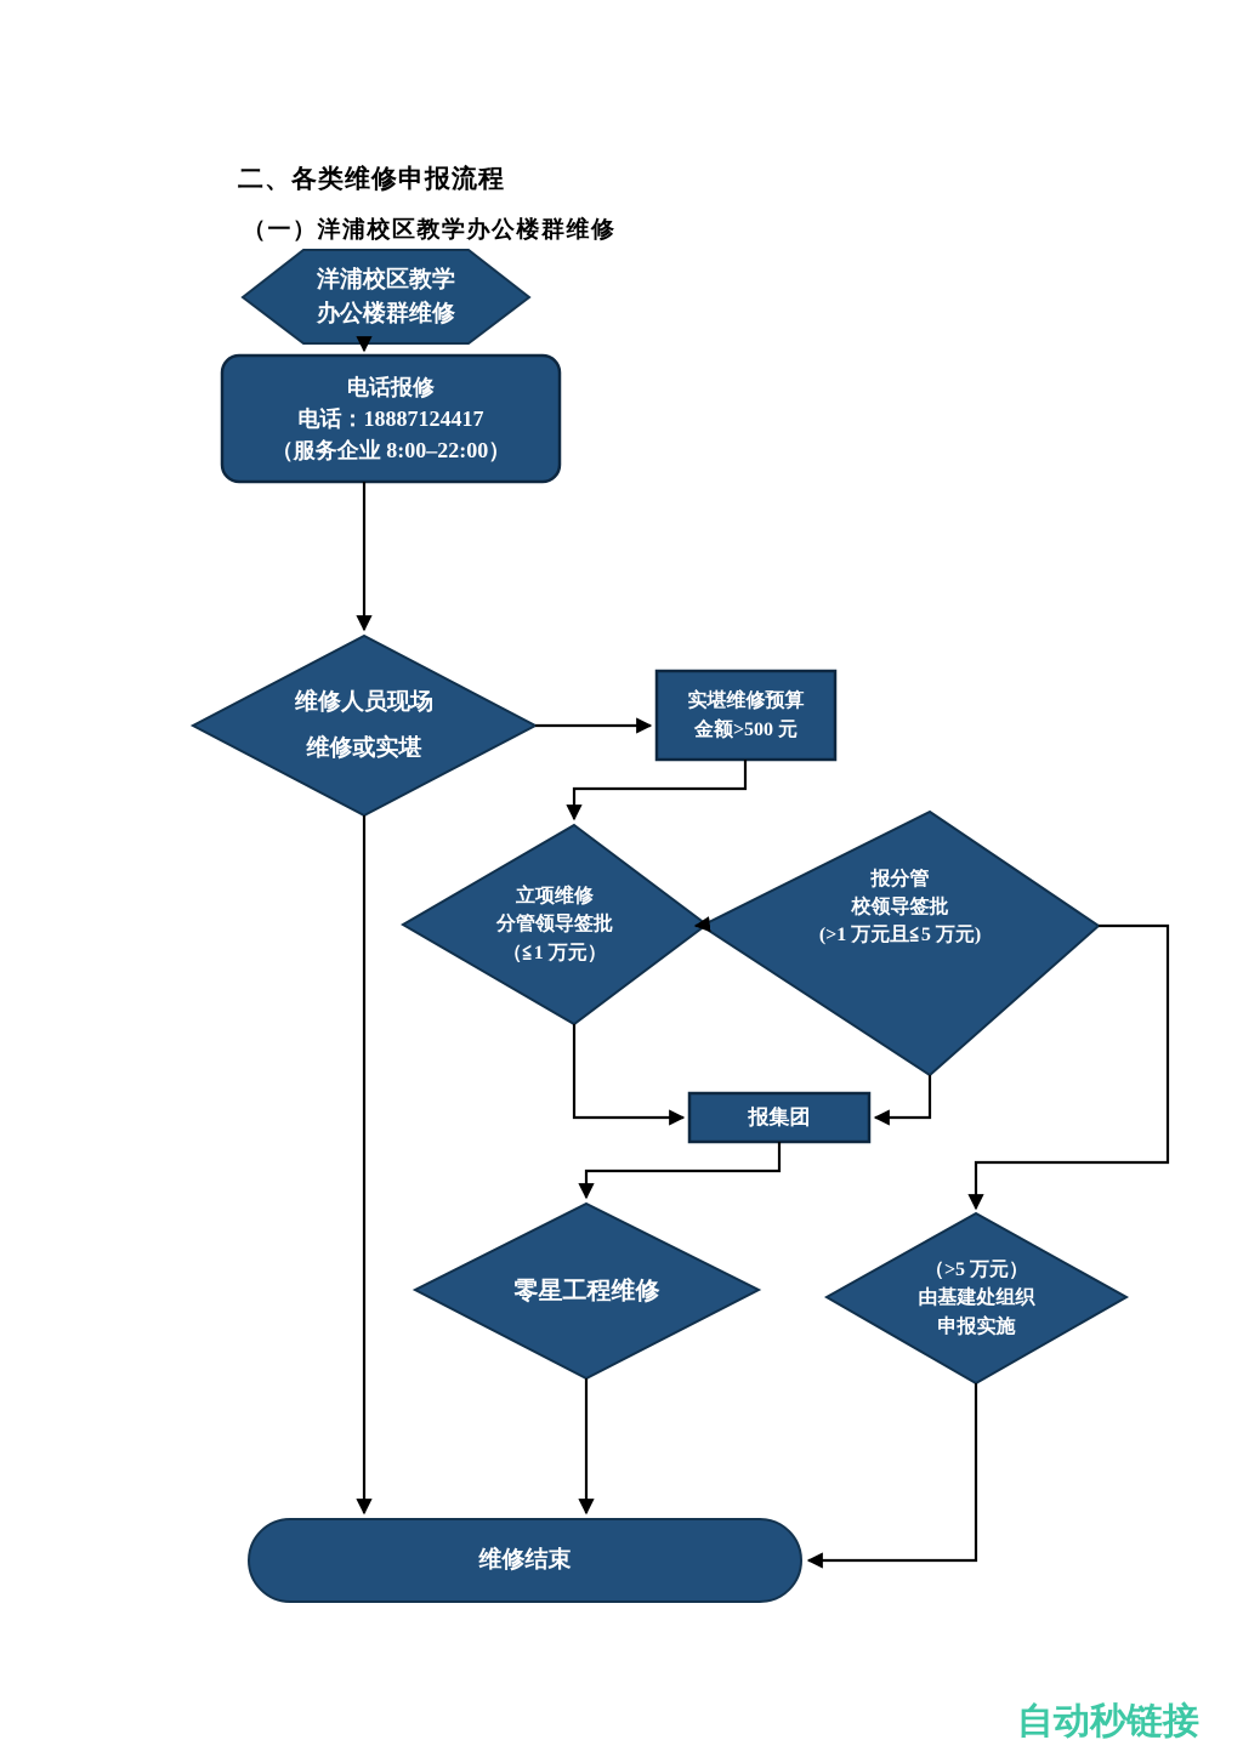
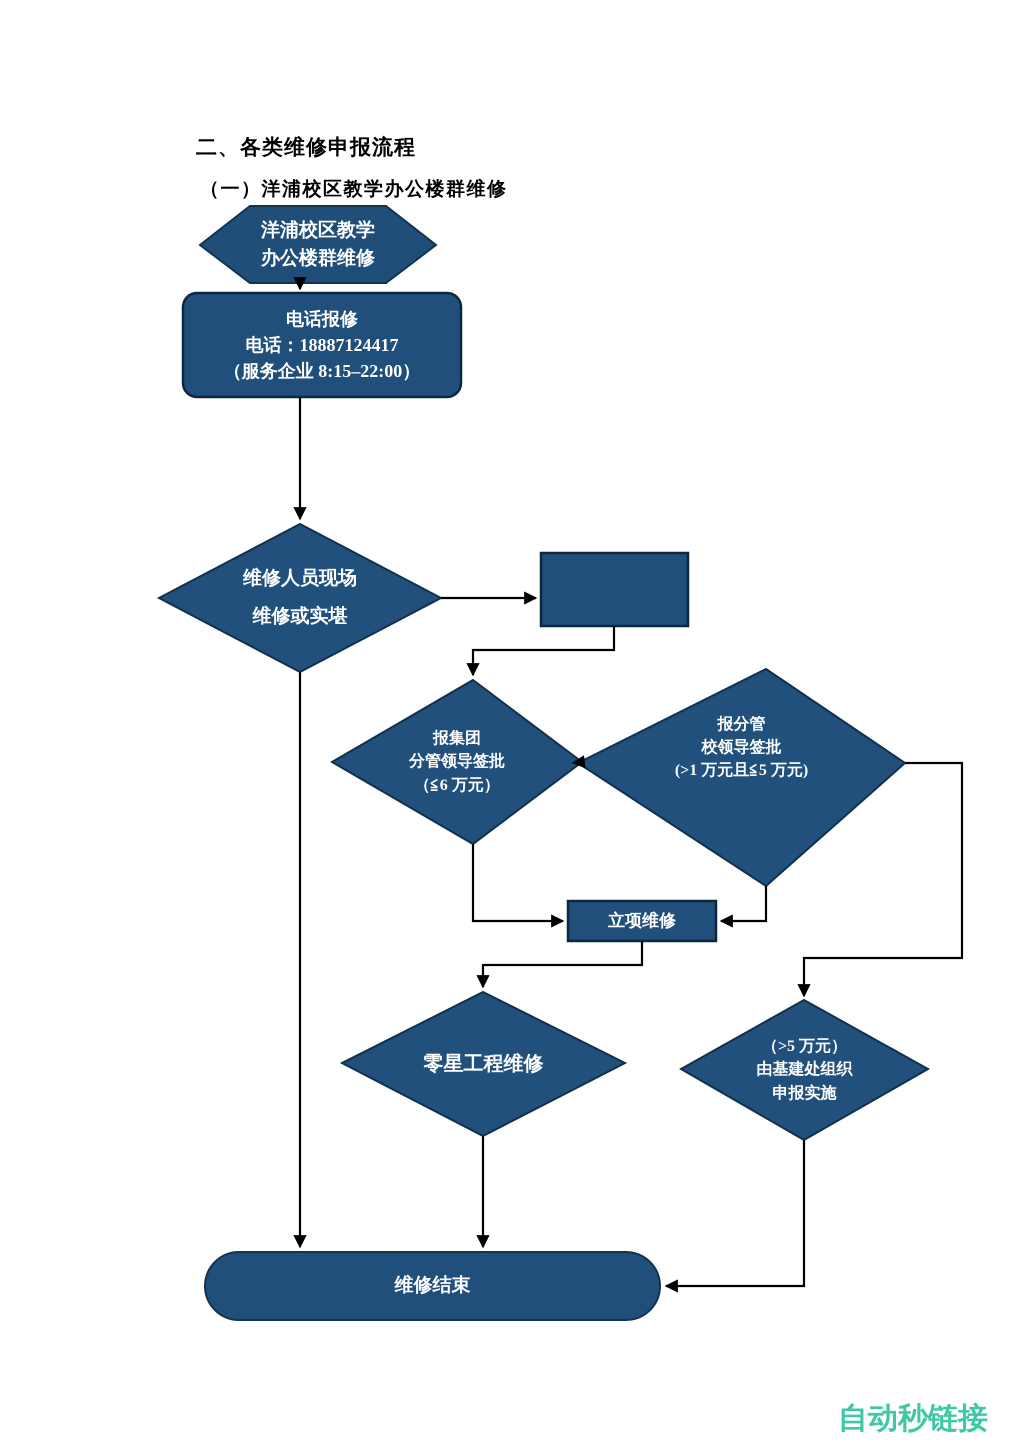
  二、各类维修申报流程
  （一）洋浦校区教学办公楼群维修
  洋浦校区教学
  办公楼群维修
  电话报修
  电话：18887124417
- （服务企业 8:00–22:00）
+ （服务企业 8:15–22:00）
  维修人员现场
  维修或实堪
- 实堪维修预算
- 金额>500 元
- 立项维修
+ 报集团
  分管领导签批
- （≦1 万元）
+ （≦6 万元）
  报分管
  校领导签批
  (>1 万元且≦5 万元)
- 报集团
+ 立项维修
  零星工程维修
  （>5 万元）
  由基建处组织
  申报实施
  维修结束
  自动秒链接
